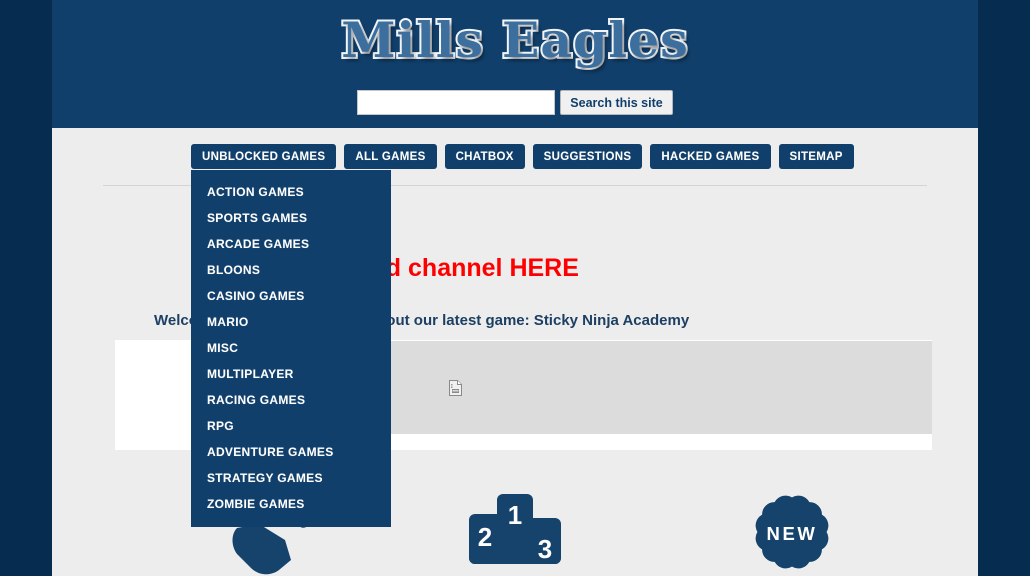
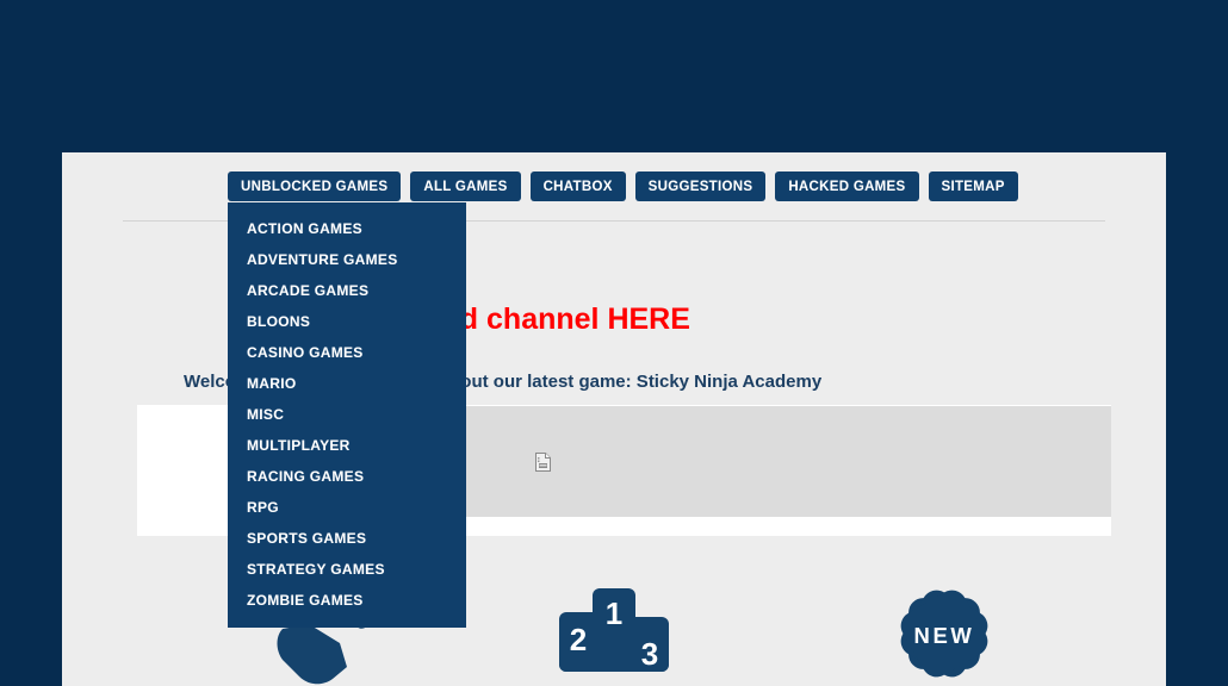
- Mills Eagles
- Search this site
  UNBLOCKED GAMES
  ALL GAMES
  CHATBOX
  SUGGESTIONS
  HACKED GAMES
  SITEMAP
  1
  2
  3
  NEW
  ACTION GAMES
- SPORTS GAMES
+ ADVENTURE GAMES
  ARCADE GAMES
  BLOONS
  CASINO GAMES
  MARIO
  MISC
  MULTIPLAYER
  RACING GAMES
  RPG
- ADVENTURE GAMES
+ SPORTS GAMES
  STRATEGY GAMES
  ZOMBIE GAMES
